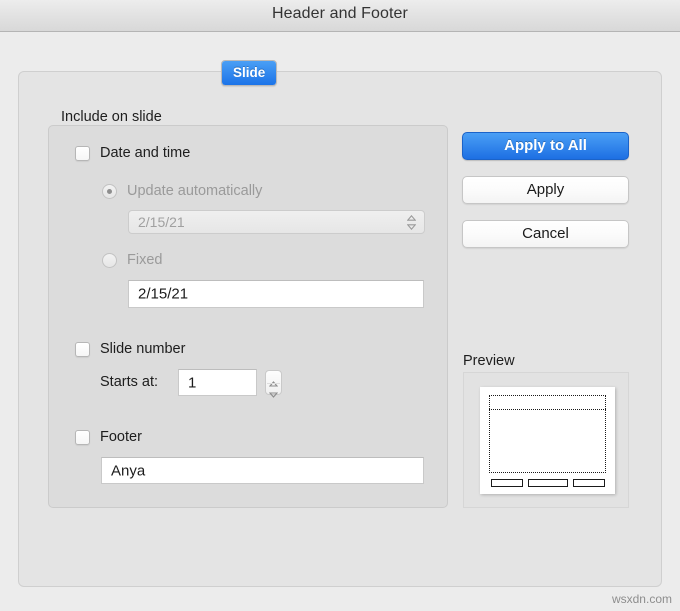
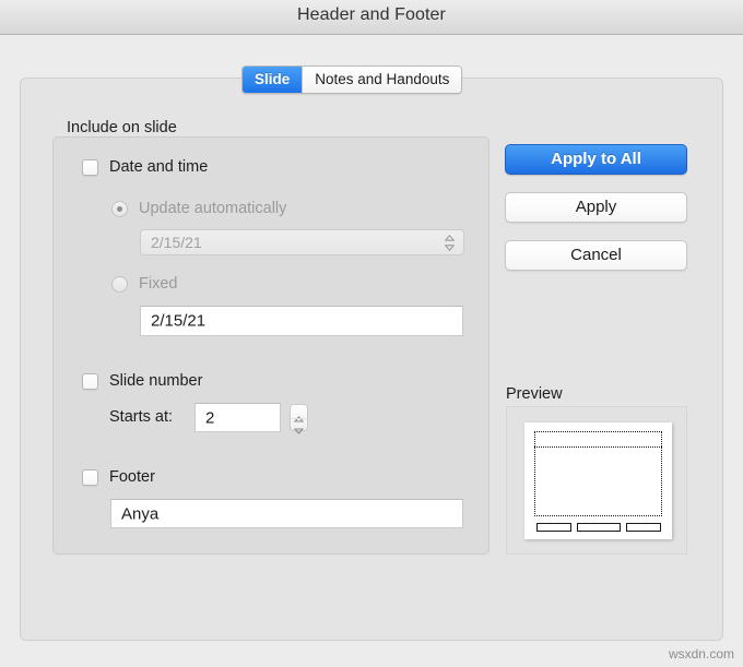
  Header and Footer
  Slide
+ Notes and Handouts
  Include on slide
  Date and time
  Update automatically
  2/15/21
  Fixed
  2/15/21
  Slide number
  Starts at:
- 1
+ 2
  Footer
  Anya
  Apply to All
  Apply
  Cancel
  Preview
  wsxdn.com
